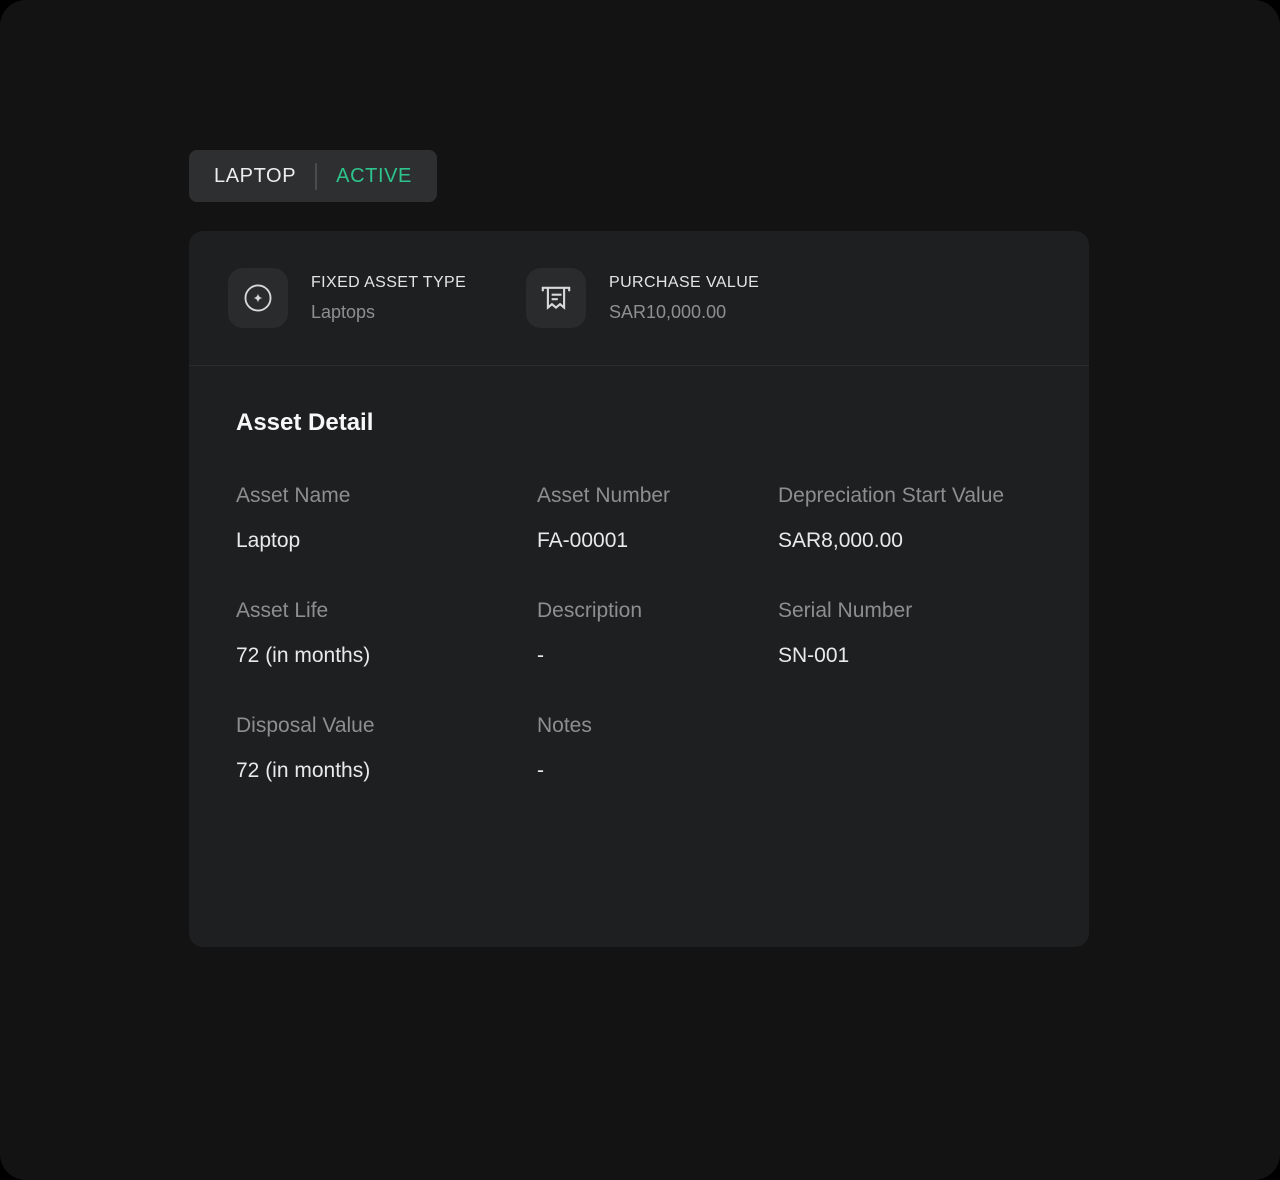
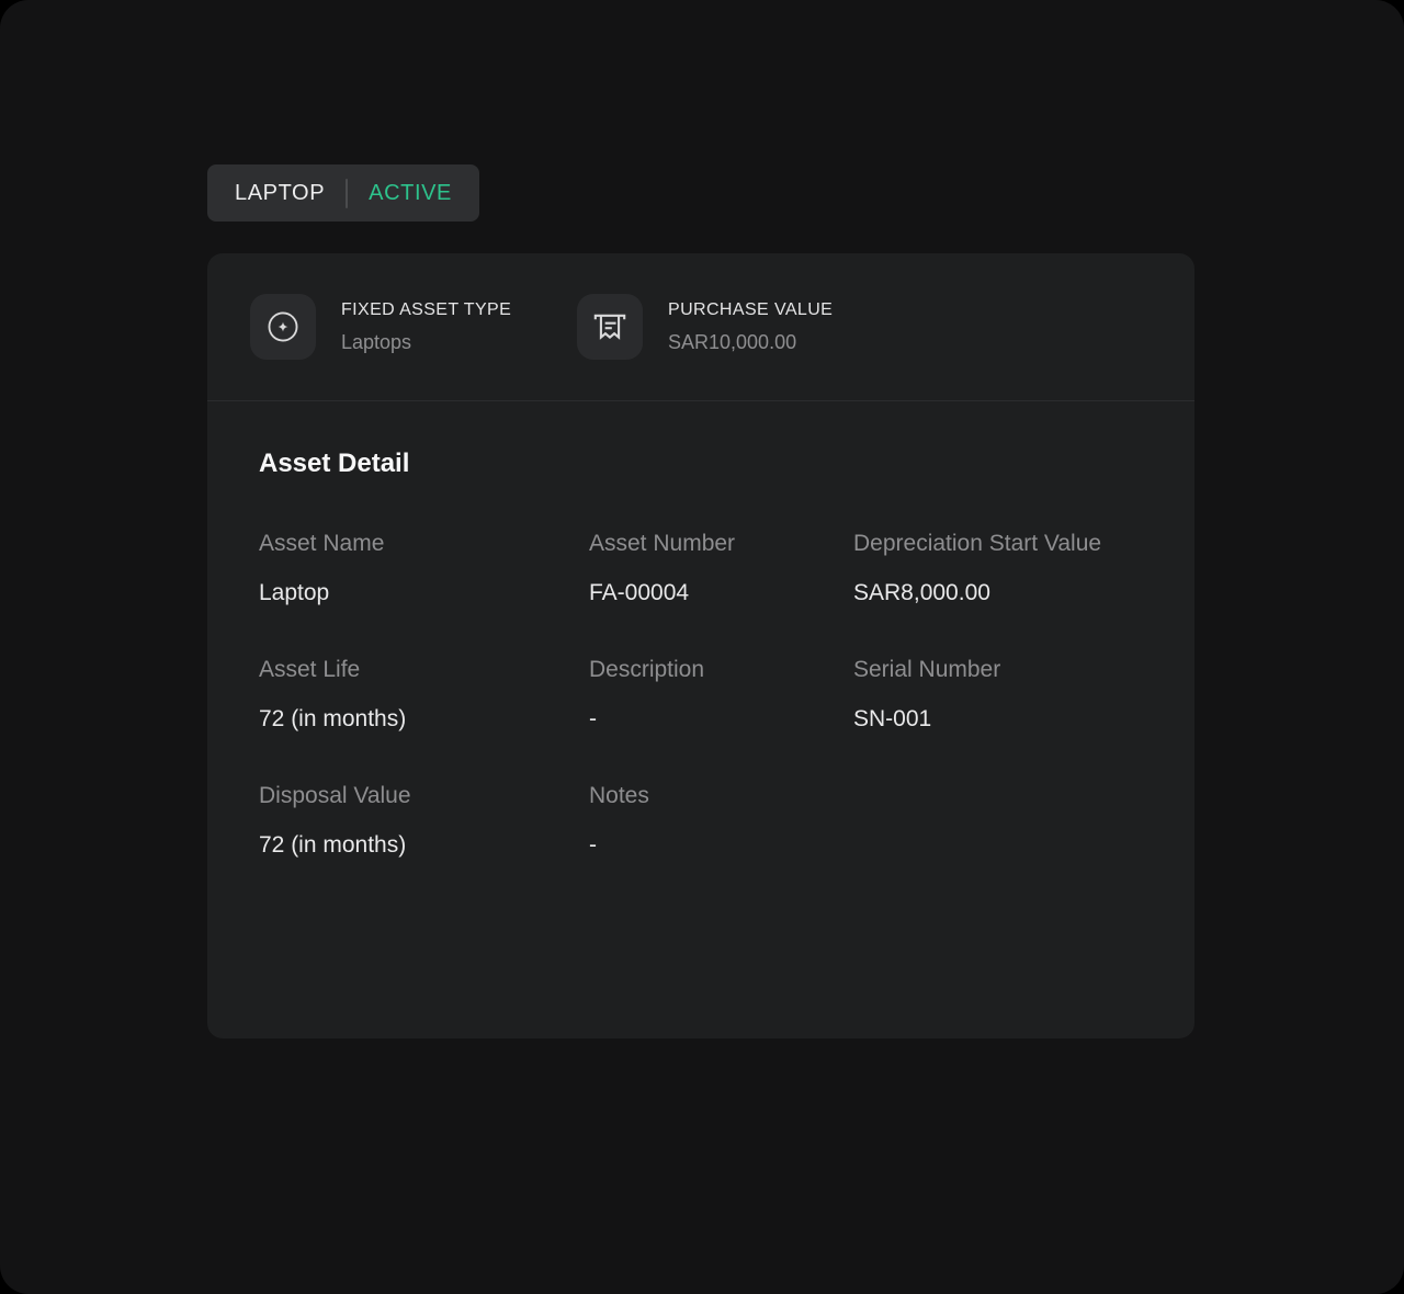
  LAPTOP
  ACTIVE
  FIXED ASSET TYPE
  Laptops
  PURCHASE VALUE
  SAR10,000.00
  Asset Detail
  Asset Name
  Laptop
  Asset Number
- FA-00001
+ FA-00004
  Depreciation Start Value
  SAR8,000.00
  Asset Life
  72 (in months)
  Description
  -
  Serial Number
  SN-001
  Disposal Value
  72 (in months)
  Notes
  -
